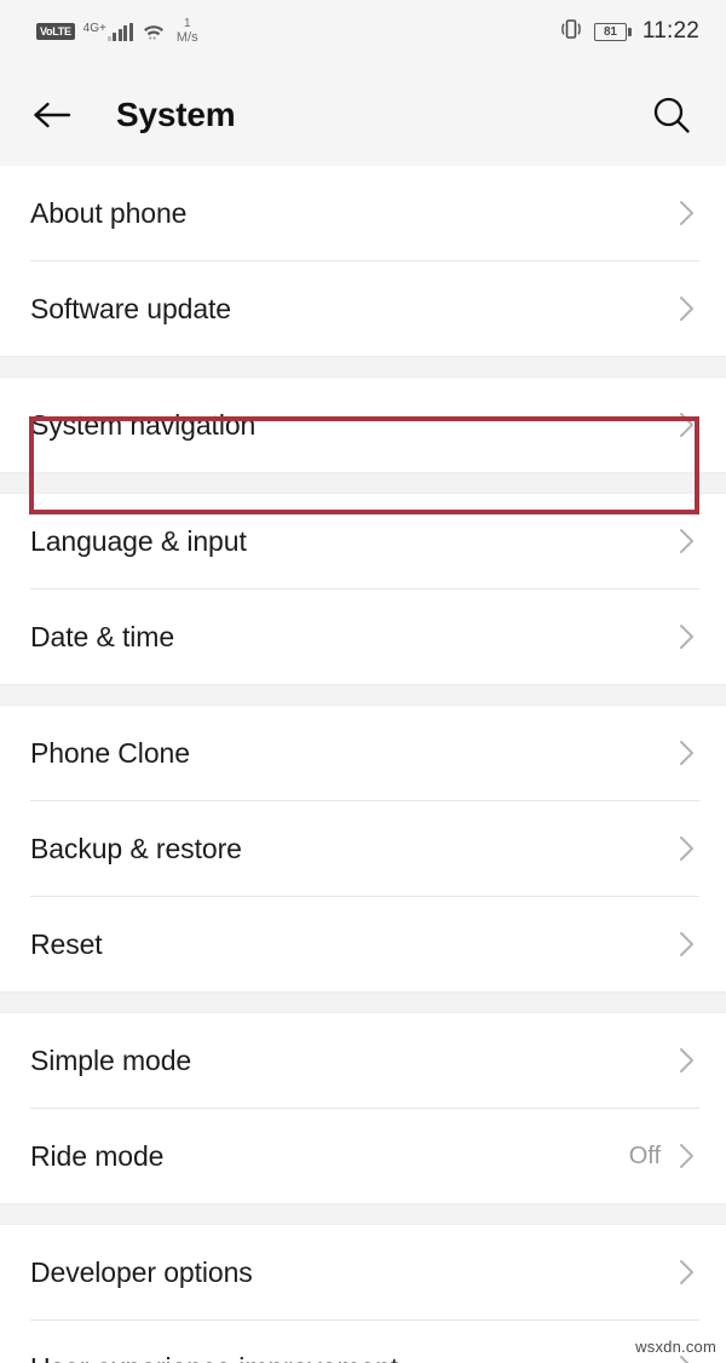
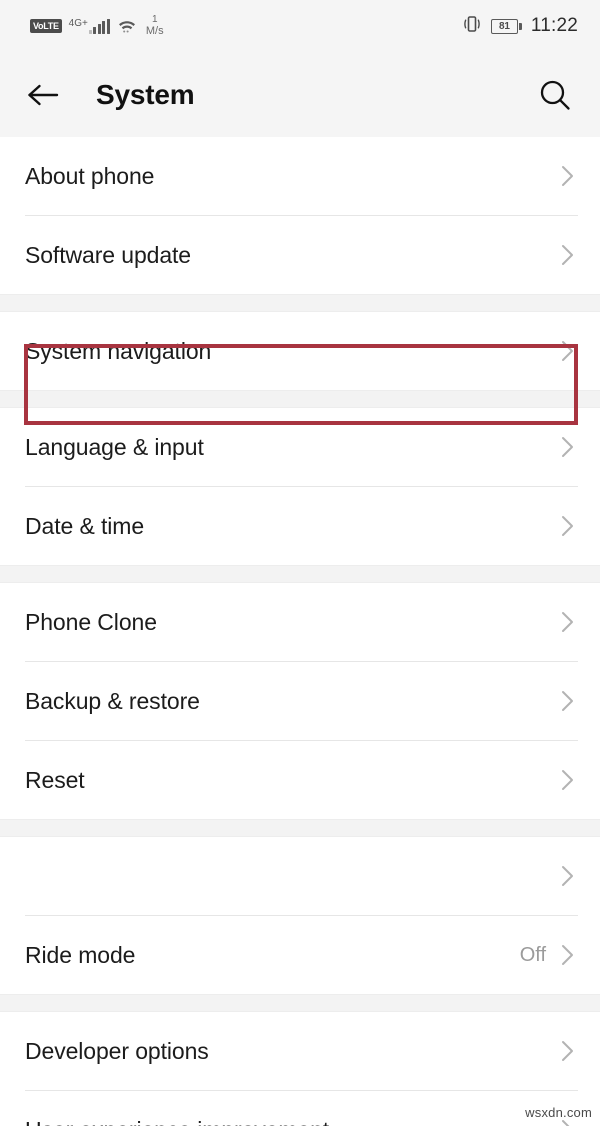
  VoLTE
  4G+
  1
  M/s
  81
  11:22
  System
  About phone
  Software update
  System navigation
  Language & input
  Date & time
  Phone Clone
  Backup & restore
  Reset
- Simple mode
  Ride mode
  Off
  Developer options
  wsxdn.com
